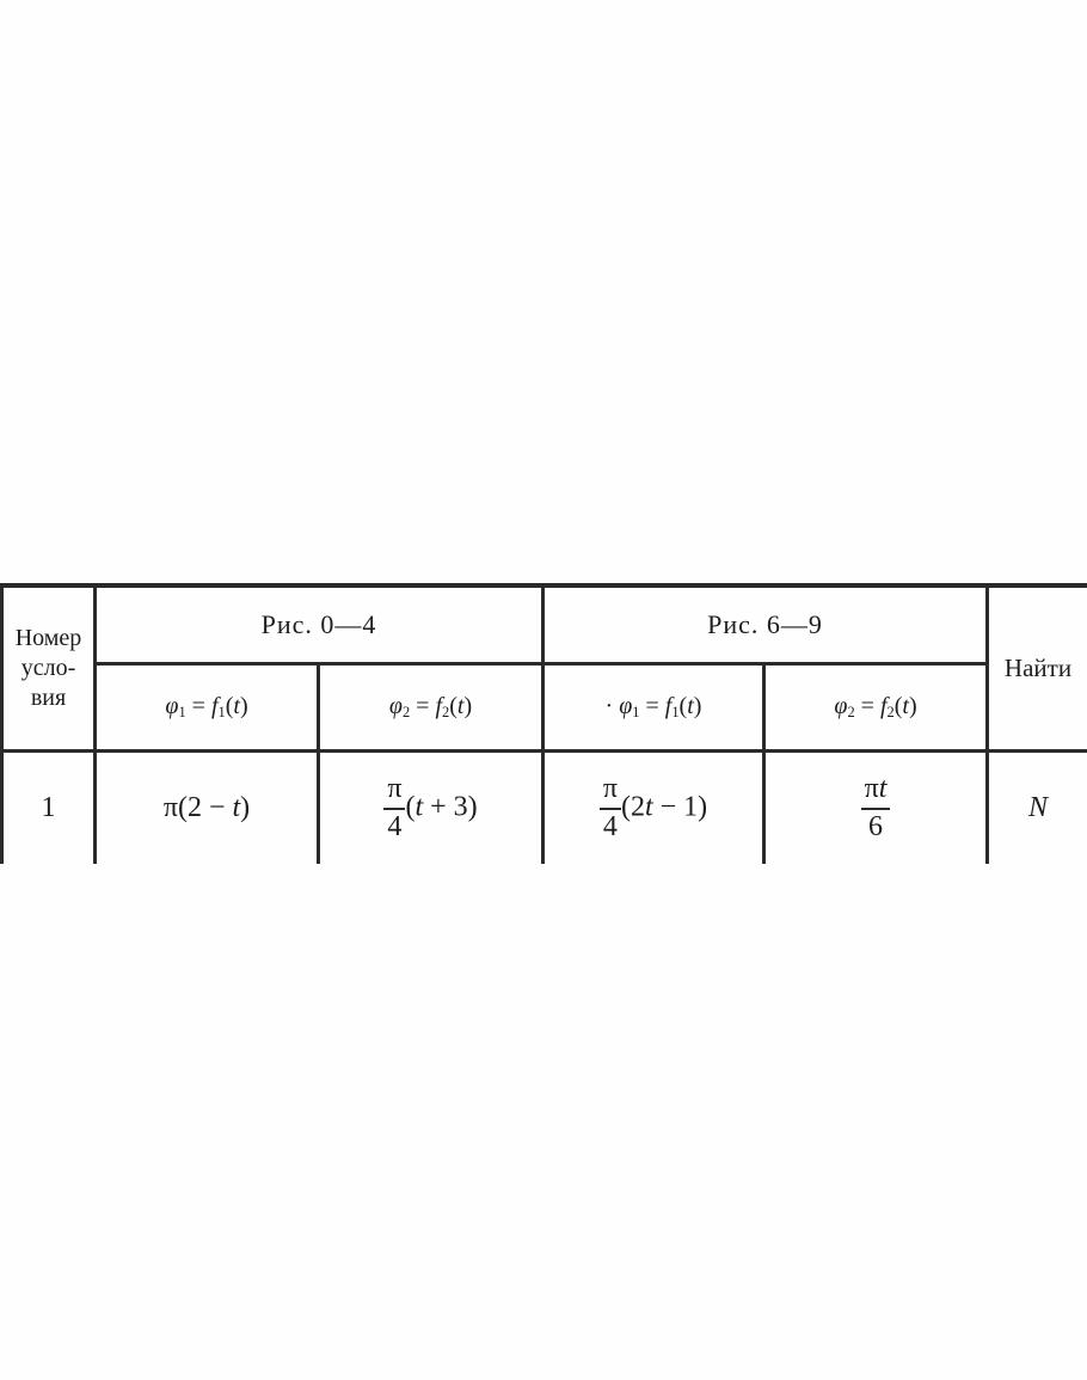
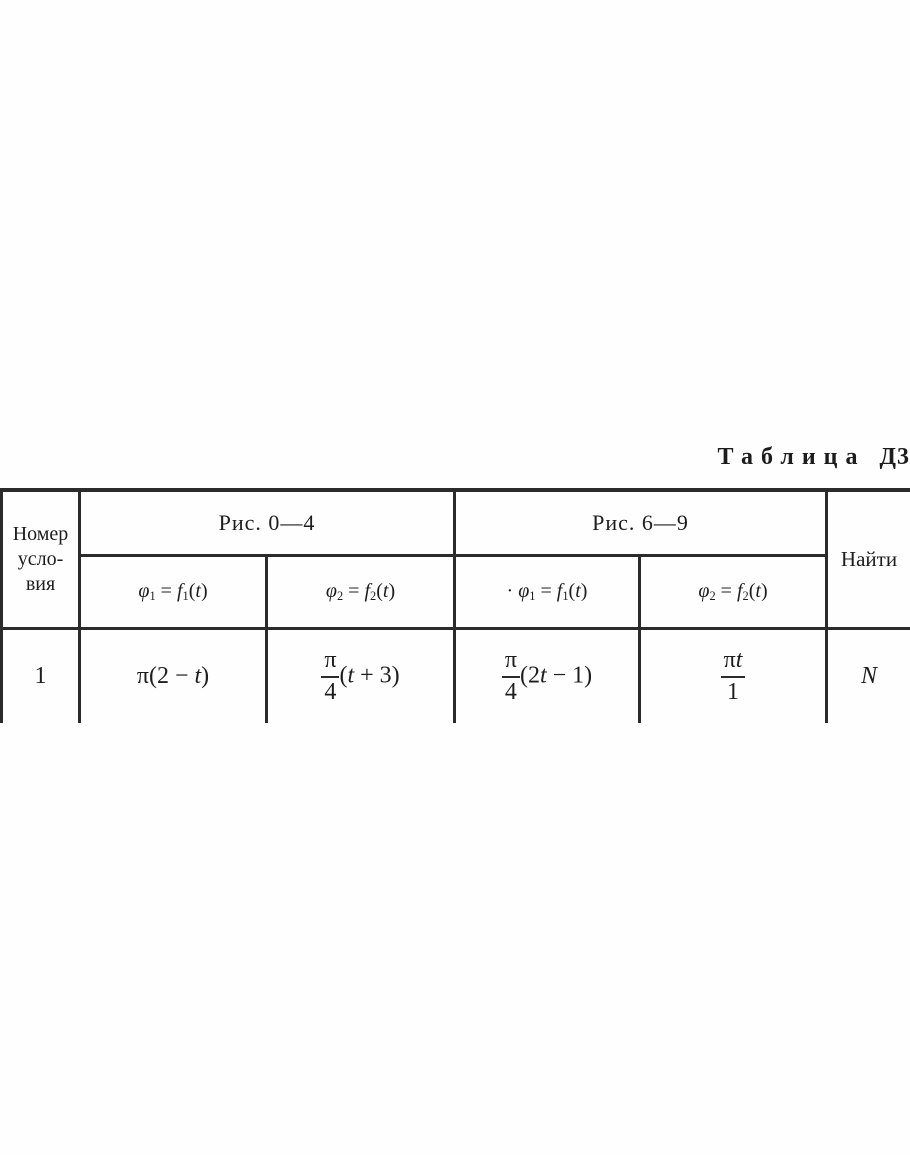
+ Таблица Д3
  Номер усло- вия	Рис. 0—4	Рис. 6—9	Найти
  φ1 = f1(t)	φ2 = f2(t)	· φ1 = f1(t)	φ2 = f2(t)
- 1	π(2 − t)	π4(t + 3)	π4(2t − 1)	πt6	N
+ 1	π(2 − t)	π4(t + 3)	π4(2t − 1)	πt1	N
